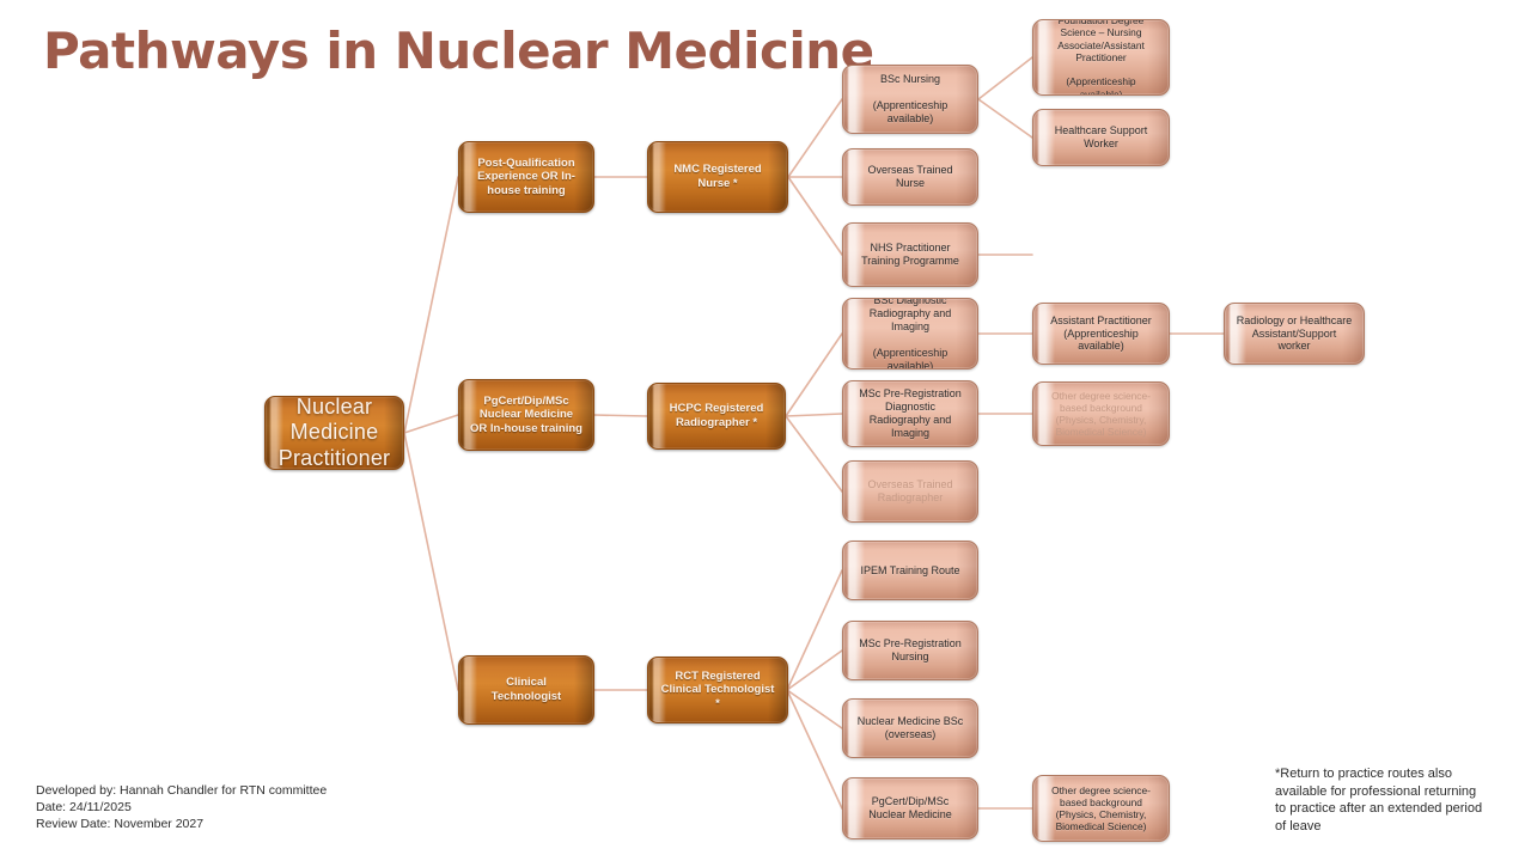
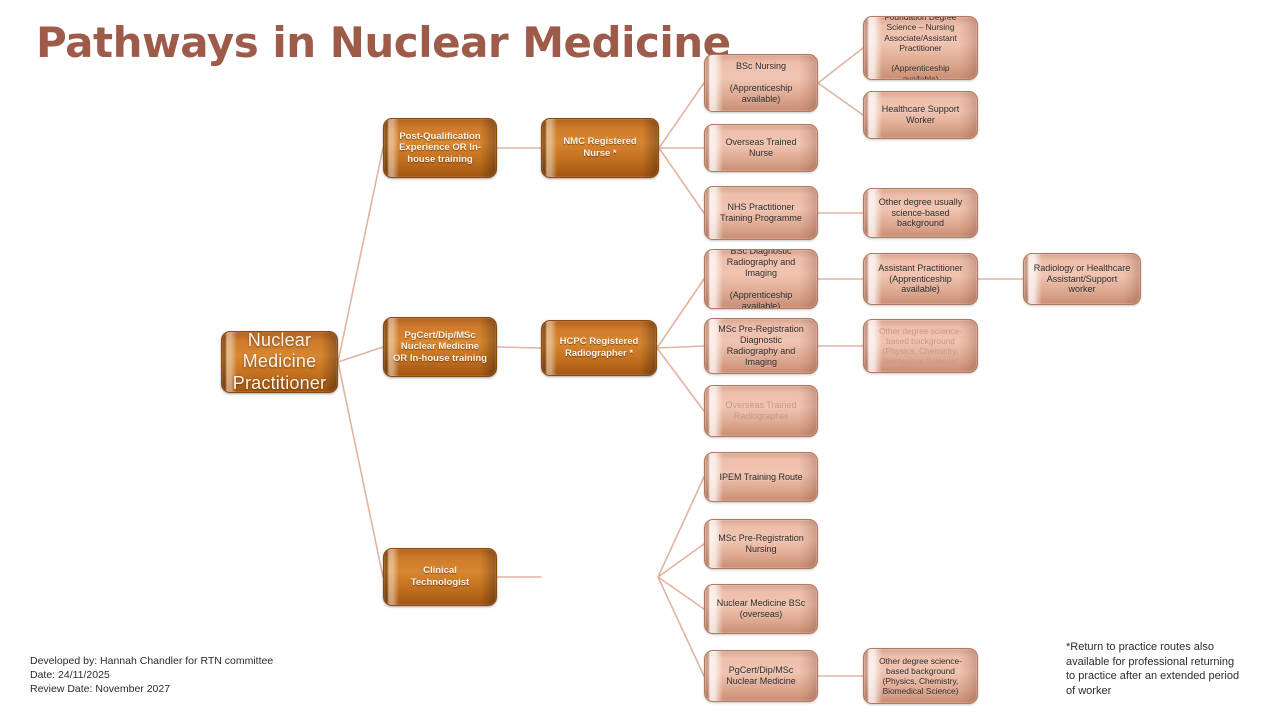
  Pathways in Nuclear Medicine
  Nuclear
  Medicine
  Practitioner
  Post-Qualification Experience OR In-house training
  NMC Registered Nurse *
  BSc Nursing
  (Apprenticeship available)
  Overseas Trained Nurse
  NHS Practitioner Training Programme
  Foundation Degree Science – Nursing Associate/Assistant Practitioner
  (Apprenticeship available)
  Healthcare Support Worker
+ Other degree usually science-based background
  PgCert/Dip/MSc Nuclear Medicine OR In-house training
  HCPC Registered Radiographer *
  BSc Diagnostic Radiography and Imaging
  (Apprenticeship available)
  MSc Pre-Registration Diagnostic Radiography and Imaging
  Overseas Trained Radiographer
  Assistant Practitioner
  (Apprenticeship available)
  Other degree science-based background (Physics, Chemistry, Biomedical Science)
  Radiology or Healthcare Assistant/Support worker
  Clinical Technologist
- RCT Registered Clinical Technologist *
  IPEM Training Route
  MSc Pre-Registration Nursing
  Nuclear Medicine BSc
  (overseas)
  PgCert/Dip/MSc Nuclear Medicine
  Other degree science-based background (Physics, Chemistry, Biomedical Science)
  Developed by: Hannah Chandler for RTN committee
  Date: 24/11/2025
  Review Date: November 2027
- *Return to practice routes also available for professional returning to practice after an extended period of leave
+ *Return to practice routes also available for professional returning to practice after an extended period of worker
